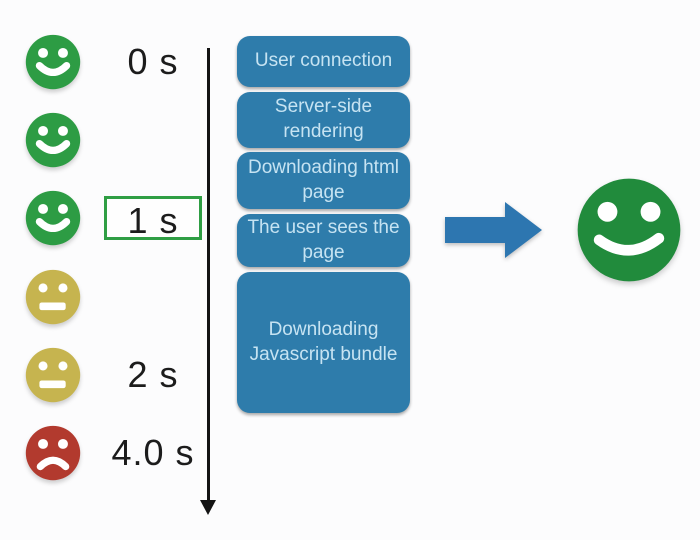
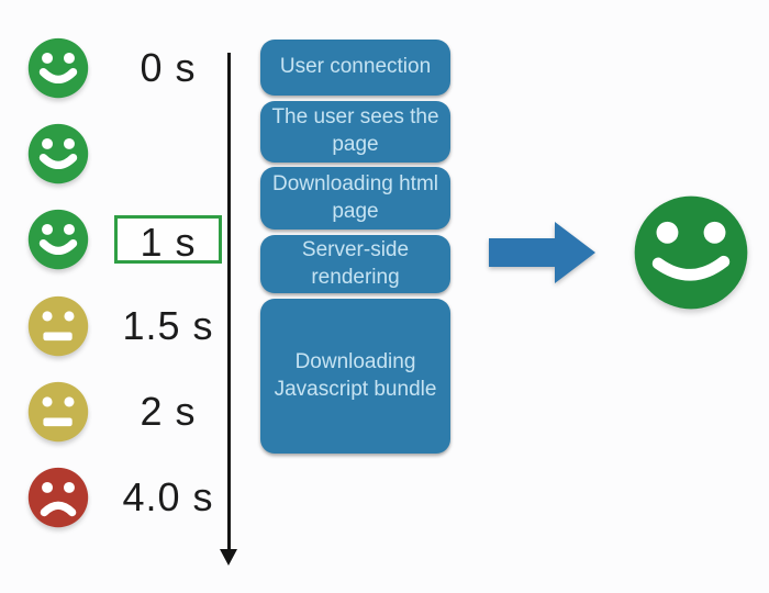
  0 s
  1 s
+ 1.5 s
  2 s
  4.0 s
  User connection
- Server-side rendering
+ The user sees the page
  Downloading html page
- The user sees the page
+ Server-side rendering
  Downloading Javascript bundle
